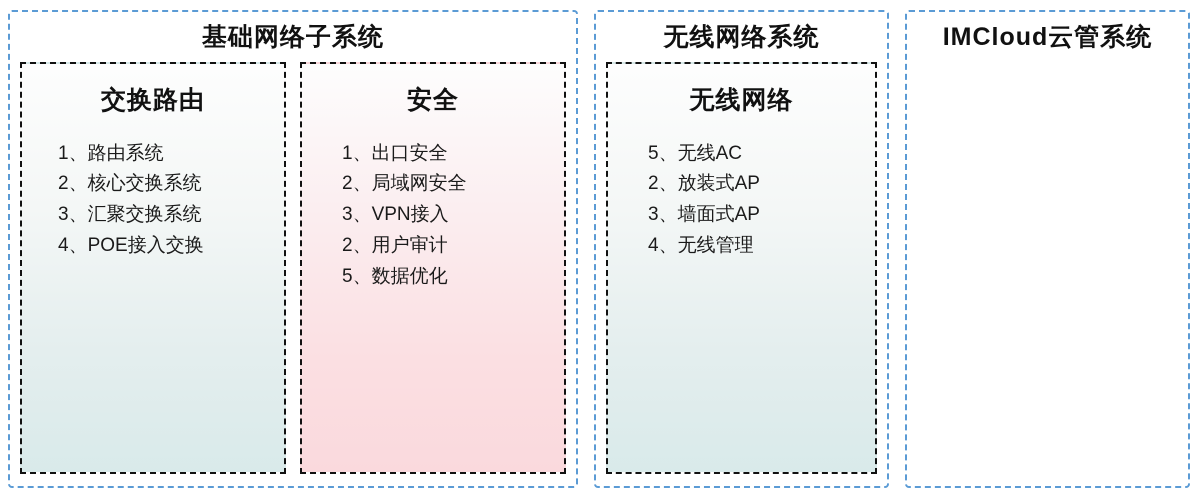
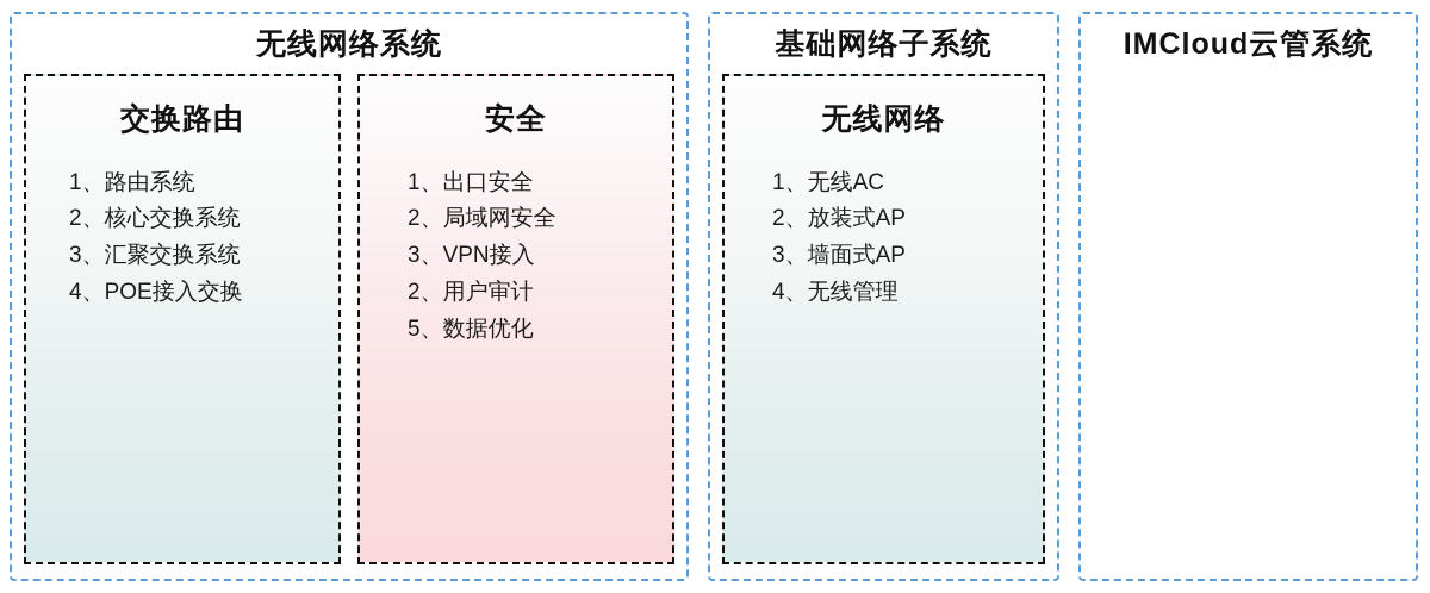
- 基础网络子系统
+ 无线网络系统
  交换路由
  1、路由系统
  2、核心交换系统
  3、汇聚交换系统
  4、POE接入交换
  安全
  1、出口安全
  2、局域网安全
  3、VPN接入
  2、用户审计
  5、数据优化
- 无线网络系统
+ 基础网络子系统
  无线网络
- 5、无线AC
+ 1、无线AC
  2、放装式AP
  3、墙面式AP
  4、无线管理
  IMCloud云管系统
